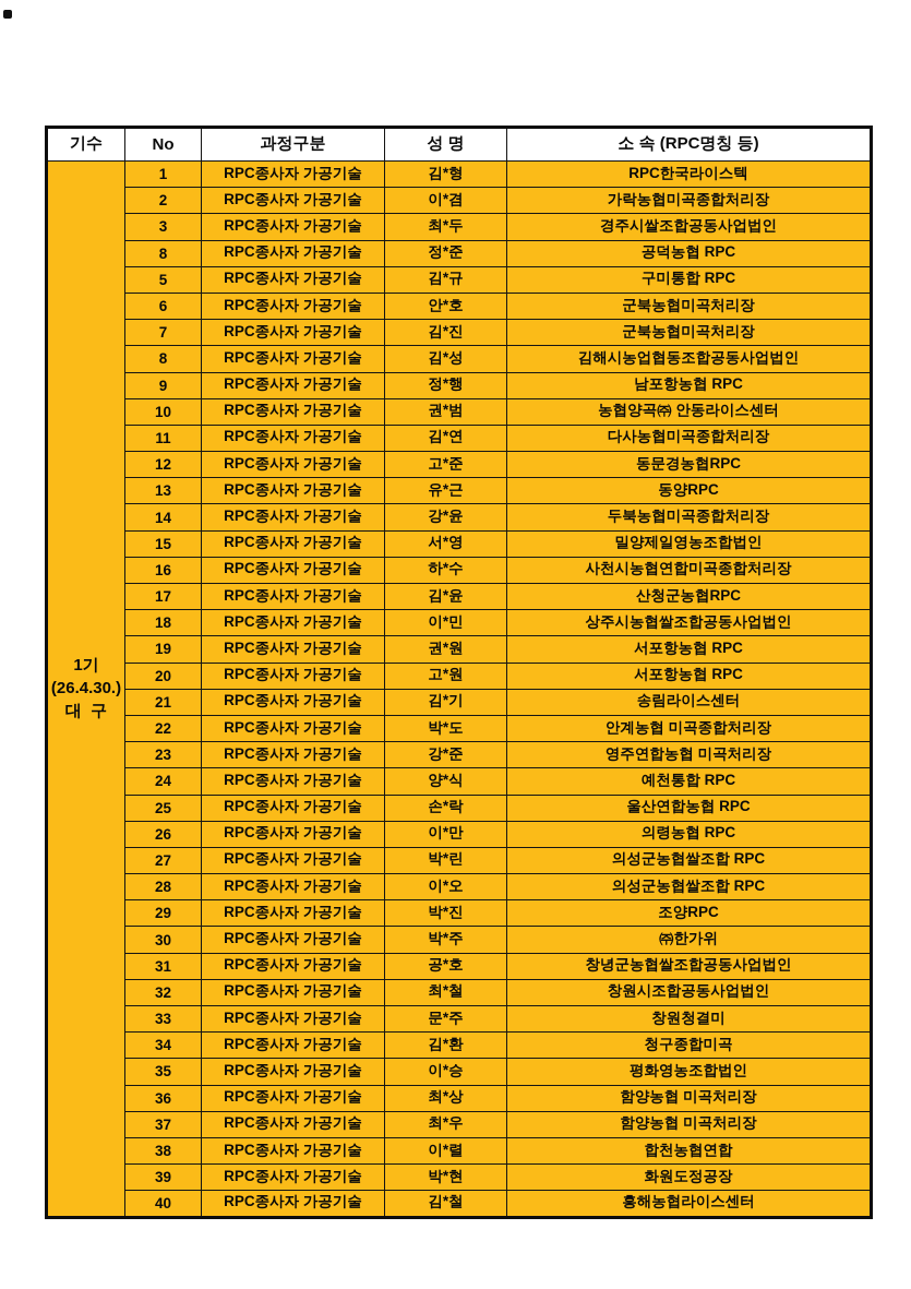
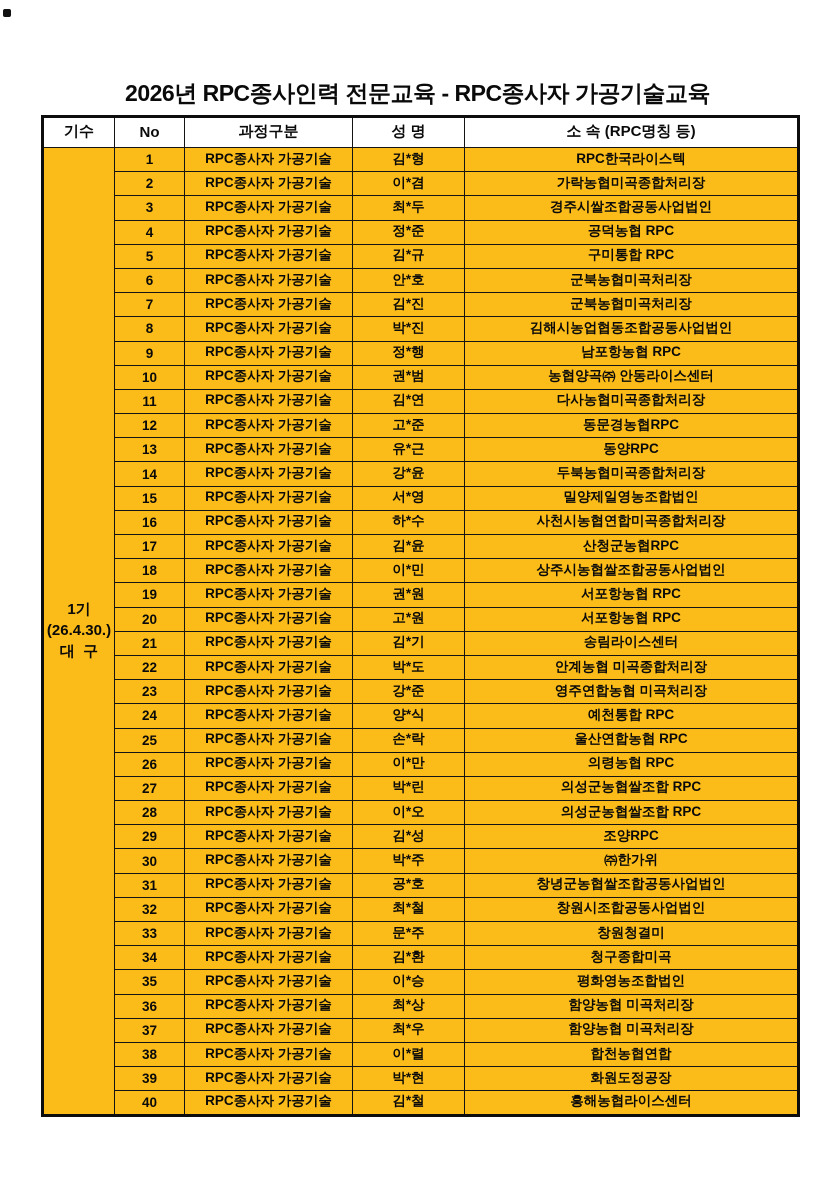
+ 2026년 RPC종사인력 전문교육 - RPC종사자 가공기술교육
  기수	No	과정구분	성 명	소 속 (RPC명칭 등)
  1기(26.4.30.)대 구	1	RPC종사자 가공기술	김*형	RPC한국라이스텍
  2	RPC종사자 가공기술	이*겸	가락농협미곡종합처리장
  3	RPC종사자 가공기술	최*두	경주시쌀조합공동사업법인
- 8	RPC종사자 가공기술	정*준	공덕농협 RPC
+ 4	RPC종사자 가공기술	정*준	공덕농협 RPC
  5	RPC종사자 가공기술	김*규	구미통합 RPC
  6	RPC종사자 가공기술	안*호	군북농협미곡처리장
  7	RPC종사자 가공기술	김*진	군북농협미곡처리장
- 8	RPC종사자 가공기술	김*성	김해시농업협동조합공동사업법인
+ 8	RPC종사자 가공기술	박*진	김해시농업협동조합공동사업법인
  9	RPC종사자 가공기술	정*행	남포항농협 RPC
  10	RPC종사자 가공기술	권*범	농협양곡㈜ 안동라이스센터
  11	RPC종사자 가공기술	김*연	다사농협미곡종합처리장
  12	RPC종사자 가공기술	고*준	동문경농협RPC
  13	RPC종사자 가공기술	유*근	동양RPC
  14	RPC종사자 가공기술	강*윤	두북농협미곡종합처리장
  15	RPC종사자 가공기술	서*영	밀양제일영농조합법인
  16	RPC종사자 가공기술	하*수	사천시농협연합미곡종합처리장
  17	RPC종사자 가공기술	김*윤	산청군농협RPC
  18	RPC종사자 가공기술	이*민	상주시농협쌀조합공동사업법인
  19	RPC종사자 가공기술	권*원	서포항농협 RPC
  20	RPC종사자 가공기술	고*원	서포항농협 RPC
  21	RPC종사자 가공기술	김*기	송림라이스센터
  22	RPC종사자 가공기술	박*도	안계농협 미곡종합처리장
  23	RPC종사자 가공기술	강*준	영주연합농협 미곡처리장
  24	RPC종사자 가공기술	양*식	예천통합 RPC
  25	RPC종사자 가공기술	손*락	울산연합농협 RPC
  26	RPC종사자 가공기술	이*만	의령농협 RPC
  27	RPC종사자 가공기술	박*린	의성군농협쌀조합 RPC
  28	RPC종사자 가공기술	이*오	의성군농협쌀조합 RPC
- 29	RPC종사자 가공기술	박*진	조양RPC
+ 29	RPC종사자 가공기술	김*성	조양RPC
  30	RPC종사자 가공기술	박*주	㈜한가위
  31	RPC종사자 가공기술	공*호	창녕군농협쌀조합공동사업법인
  32	RPC종사자 가공기술	최*철	창원시조합공동사업법인
  33	RPC종사자 가공기술	문*주	창원청결미
  34	RPC종사자 가공기술	김*환	청구종합미곡
  35	RPC종사자 가공기술	이*승	평화영농조합법인
  36	RPC종사자 가공기술	최*상	함양농협 미곡처리장
  37	RPC종사자 가공기술	최*우	함양농협 미곡처리장
  38	RPC종사자 가공기술	이*렬	합천농협연합
  39	RPC종사자 가공기술	박*현	화원도정공장
  40	RPC종사자 가공기술	김*철	흥해농협라이스센터
